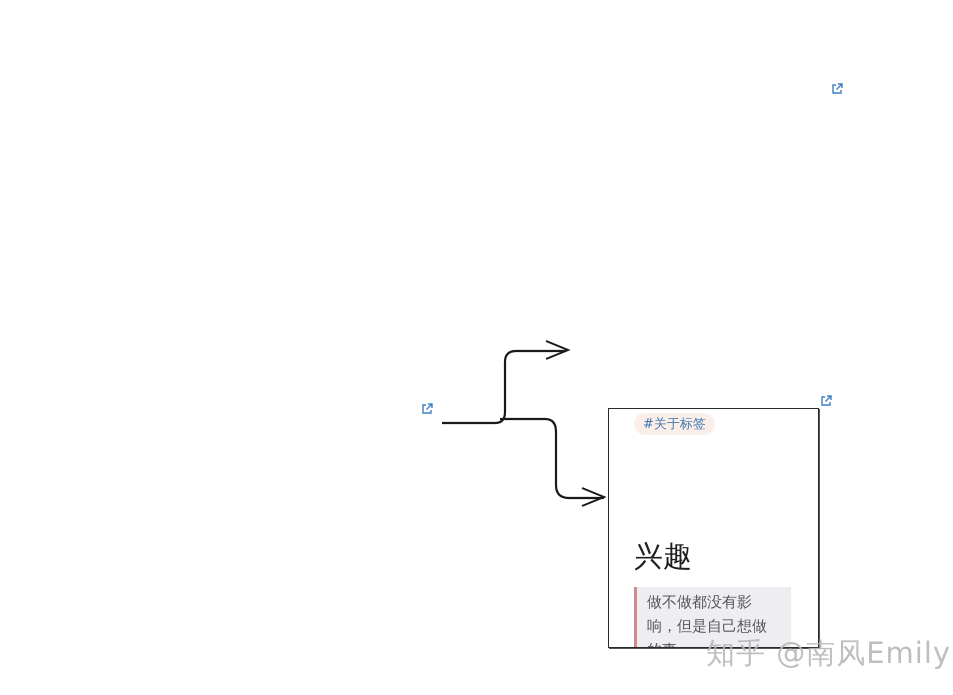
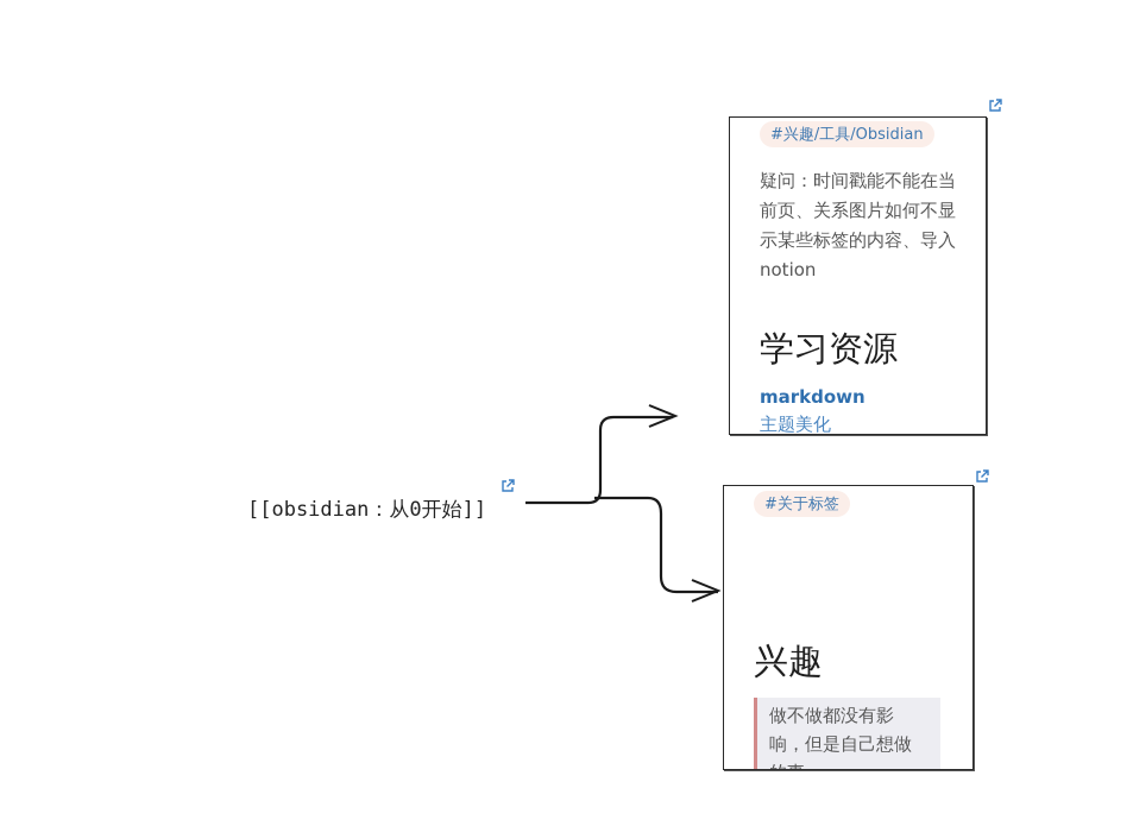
+ [[obsidian：从0开始]]
+ #兴趣/工具/Obsidian
+ 疑问：时间戳能不能在当前页、关系图片如何不显示某些标签的内容、导入notion
+ 学习资源
+ markdown
+ 主题美化
  #关于标签
  兴趣
  做不做都没有影响，但是自己想做
- 知乎 @南风Emily
